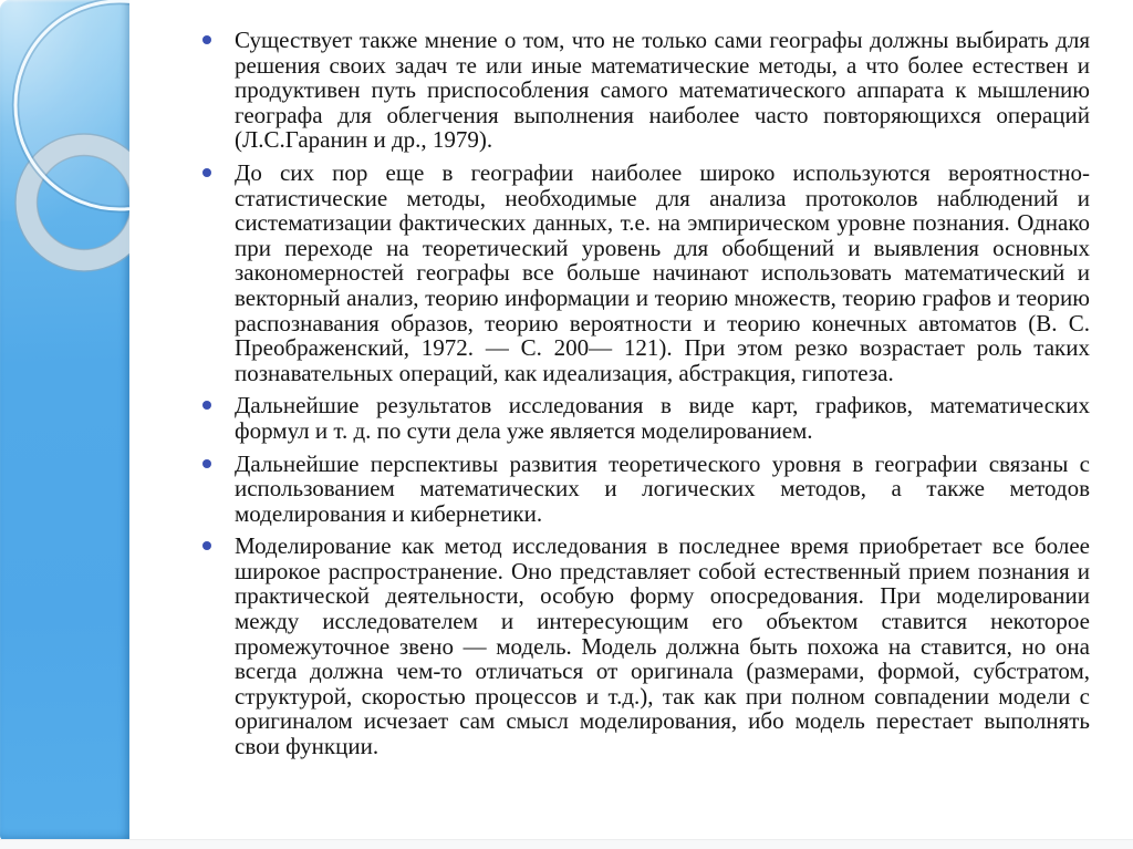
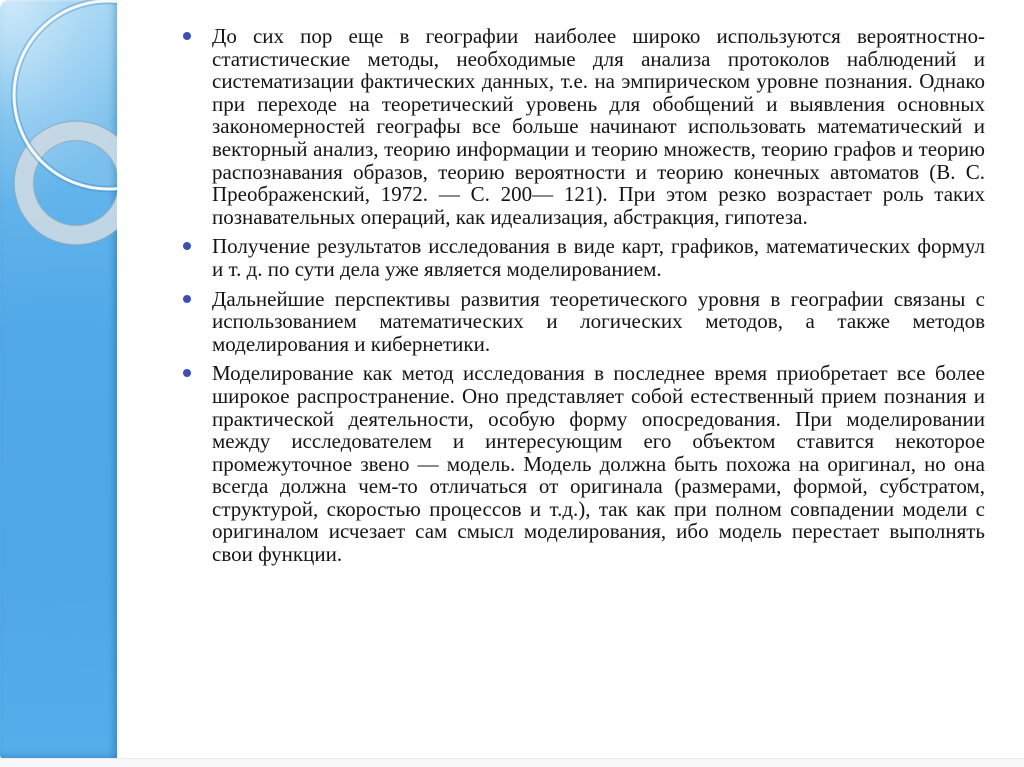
- Существует также мнение о том, что не только сами географы должны выбирать для решения своих задач те или иные математические методы, а что более естествен и продуктивен путь приспособления самого математического аппарата к мышлению географа для облегчения выполнения наиболее часто повторяющихся операций (Л.С.Гаранин и др., 1979).
  До сих пор еще в географии наиболее широко используются вероятностно-статистические методы, необходимые для анализа протоколов наблюдений и систематизации фактических данных, т.е. на эмпирическом уровне познания. Однако при переходе на теоретический уровень для обобщений и выявления основных закономерностей географы все больше начинают использовать математический и векторный анализ, теорию информации и теорию множеств, теорию графов и теорию распознавания образов, теорию вероятности и теорию конечных автоматов (В. С. Преображенский, 1972. — С. 200— 121). При этом резко возрастает роль таких познавательных операций, как идеализация, абстракция, гипотеза.
- Дальнейшие результатов исследования в виде карт, графиков, математических формул и т. д. по сути дела уже является моделированием.
+ Получение результатов исследования в виде карт, графиков, математических формул и т. д. по сути дела уже является моделированием.
  Дальнейшие перспективы развития теоретического уровня в географии связаны с использованием математических и логических методов, а также методов моделирования и кибернетики.
- Моделирование как метод исследования в последнее время приобретает все более широкое распространение. Оно представляет собой естественный прием познания и практической деятельности, особую форму опосредования. При моделировании между исследователем и интересующим его объектом ставится некоторое промежуточное звено — модель. Модель должна быть похожа на ставится, но она всегда должна чем-то отличаться от оригинала (размерами, формой, субстратом, структурой, скоростью процессов и т.д.), так как при полном совпадении модели с оригиналом исчезает сам смысл моделирования, ибо модель перестает выполнять свои функции.
+ Моделирование как метод исследования в последнее время приобретает все более широкое распространение. Оно представляет собой естественный прием познания и практической деятельности, особую форму опосредования. При моделировании между исследователем и интересующим его объектом ставится некоторое промежуточное звено — модель. Модель должна быть похожа на оригинал, но она всегда должна чем-то отличаться от оригинала (размерами, формой, субстратом, структурой, скоростью процессов и т.д.), так как при полном совпадении модели с оригиналом исчезает сам смысл моделирования, ибо модель перестает выполнять свои функции.
